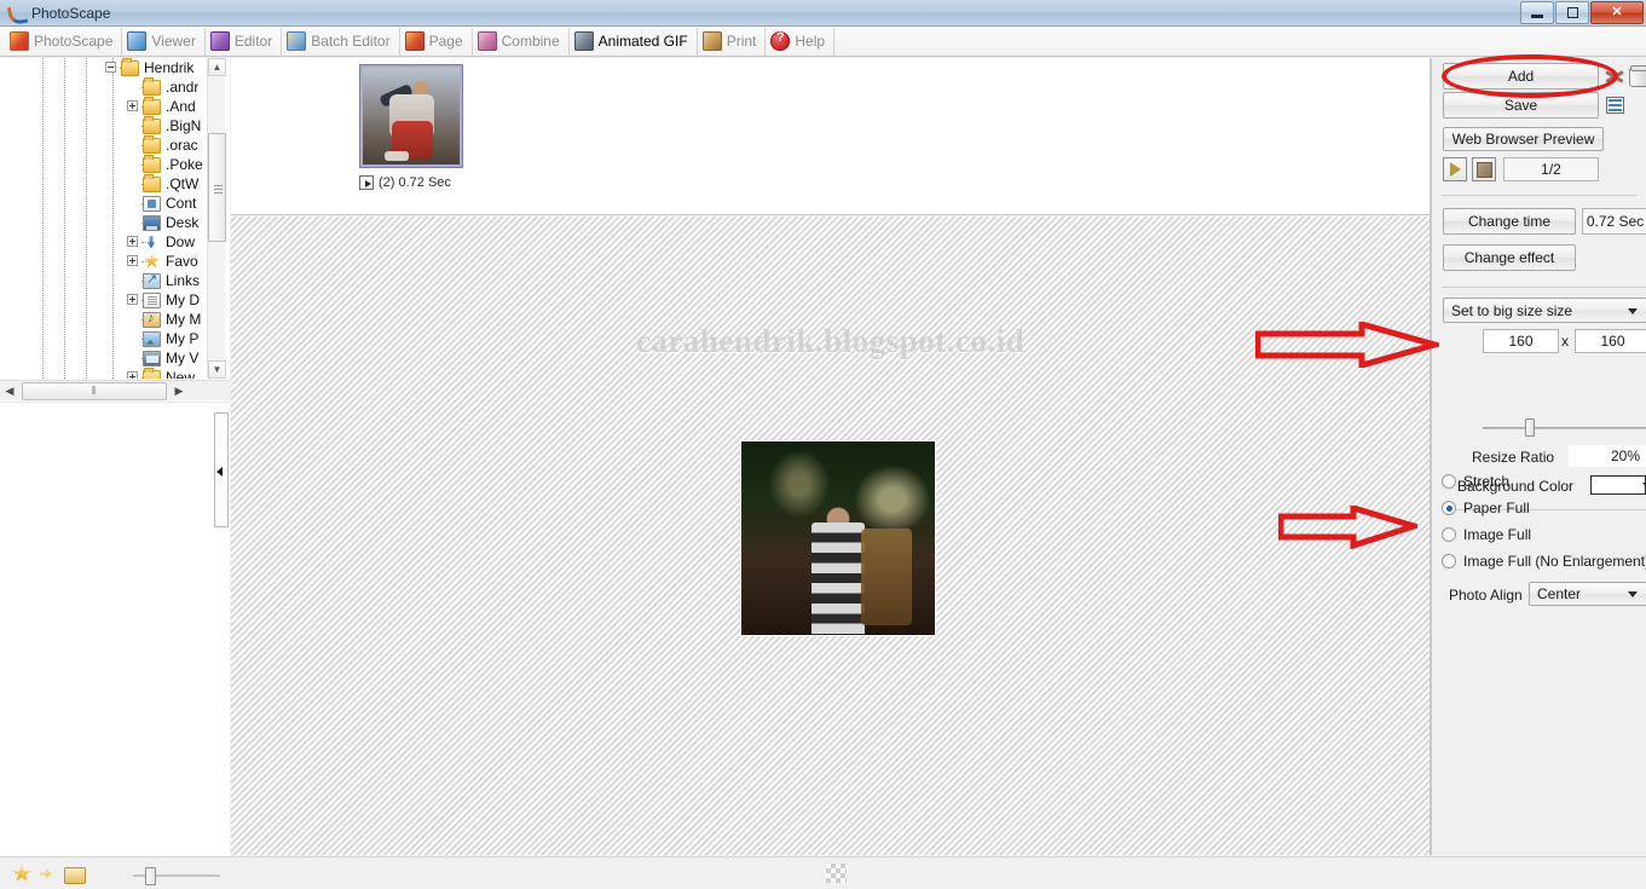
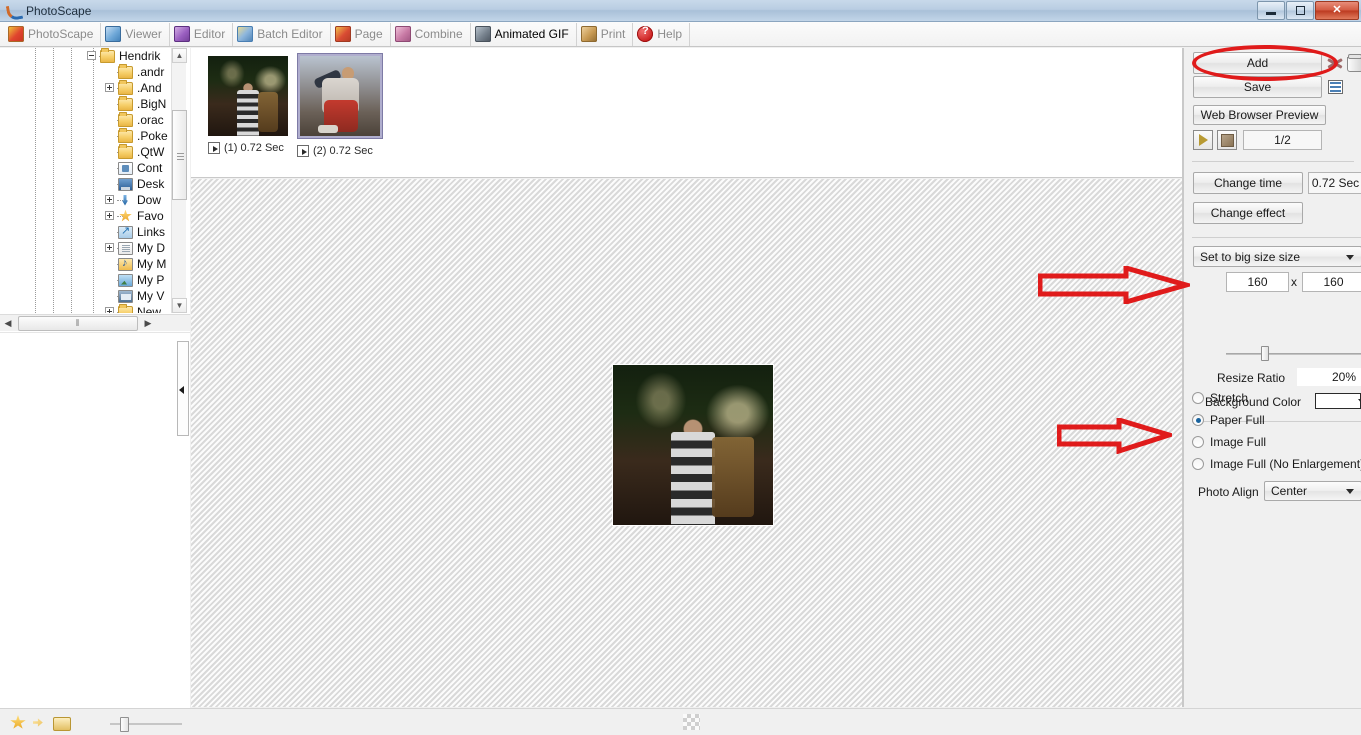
  PhotoScape
  ✕
  PhotoScape
  Viewer
  Editor
  Batch Editor
  Page
  Combine
  Animated GIF
  Print
  Help
  Hendrik
  .andr
  .And
  .BigN
  .orac
  .Poke
  .QtW
  Cont
  Desk
  Dow
  Favo
  Links
  My D
  My M
  My P
  My V
  New
  ▲
  ▼
  ◀
  ⦀
  ▶
+ (1) 0.72 Sec
  (2) 0.72 Sec
- carahendrik.blogspot.co.id
  Add
  Save
  Web Browser Preview
  1/2
  Change time
  0.72 Sec
  Change effect
  Set to big size size
  160
  x
  160
  Resize Ratio
  20%
  Background Color
  Stretch
  Paper Full
  Image Full
  Image Full (No Enlargement
  Photo Align
  Center
